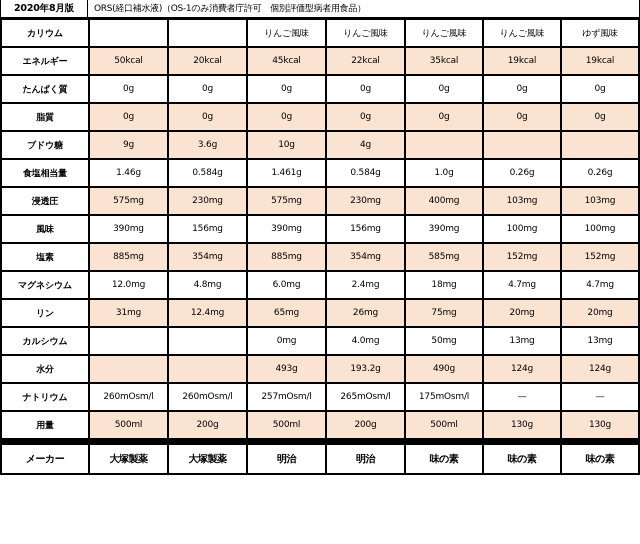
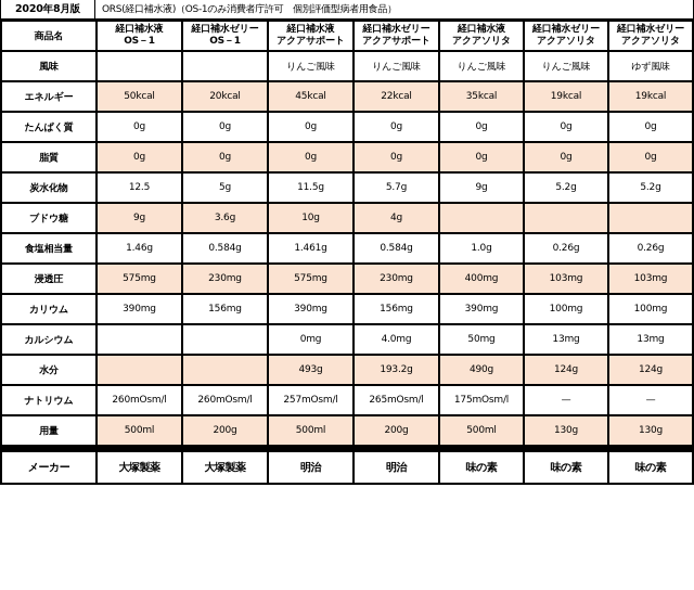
  2020年8月版
  ORS(経口補水液)（OS-1のみ消費者庁許可 個別評価型病者用食品）
+ 商品名	経口補水液OS－1	経口補水ゼリーOS－1	経口補水液アクアサポート	経口補水ゼリーアクアサポート	経口補水液アクアソリタ	経口補水ゼリーアクアソリタ	経口補水ゼリーアクアソリタ
- カリウム			りんご風味	りんご風味	りんご風味	りんご風味	ゆず風味
+ 風味			りんご風味	りんご風味	りんご風味	りんご風味	ゆず風味
  エネルギー	50kcal	20kcal	45kcal	22kcal	35kcal	19kcal	19kcal
  たんぱく質	0g	0g	0g	0g	0g	0g	0g
  脂質	0g	0g	0g	0g	0g	0g	0g
+ 炭水化物	12.5	5g	11.5g	5.7g	9g	5.2g	5.2g
  ブドウ糖	9g	3.6g	10g	4g
  食塩相当量	1.46g	0.584g	1.461g	0.584g	1.0g	0.26g	0.26g
  浸透圧	575mg	230mg	575mg	230mg	400mg	103mg	103mg
- 風味	390mg	156mg	390mg	156mg	390mg	100mg	100mg
+ カリウム	390mg	156mg	390mg	156mg	390mg	100mg	100mg
- 塩素	885mg	354mg	885mg	354mg	585mg	152mg	152mg
- マグネシウム	12.0mg	4.8mg	6.0mg	2.4mg	18mg	4.7mg	4.7mg
- リン	31mg	12.4mg	65mg	26mg	75mg	20mg	20mg
  カルシウム			0mg	4.0mg	50mg	13mg	13mg
  水分			493g	193.2g	490g	124g	124g
  ナトリウム	260mOsm/l	260mOsm/l	257mOsm/l	265mOsm/l	175mOsm/l	—	—
  用量	500ml	200g	500ml	200g	500ml	130g	130g
  メーカー	大塚製薬	大塚製薬	明治	明治	味の素	味の素	味の素
